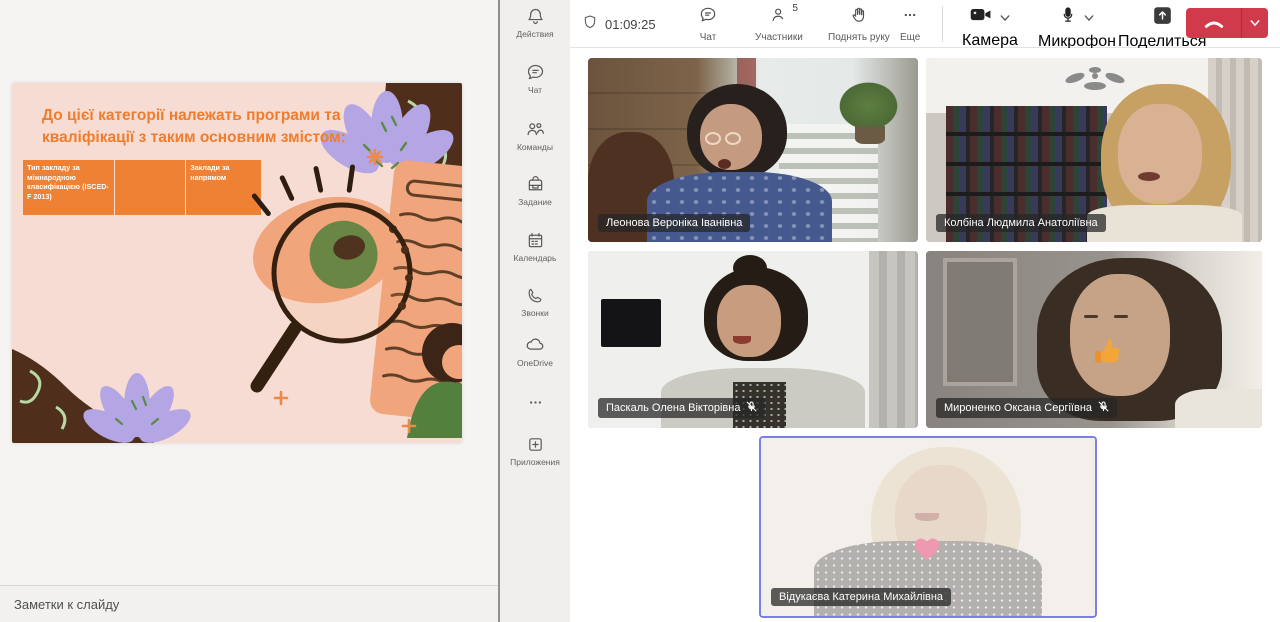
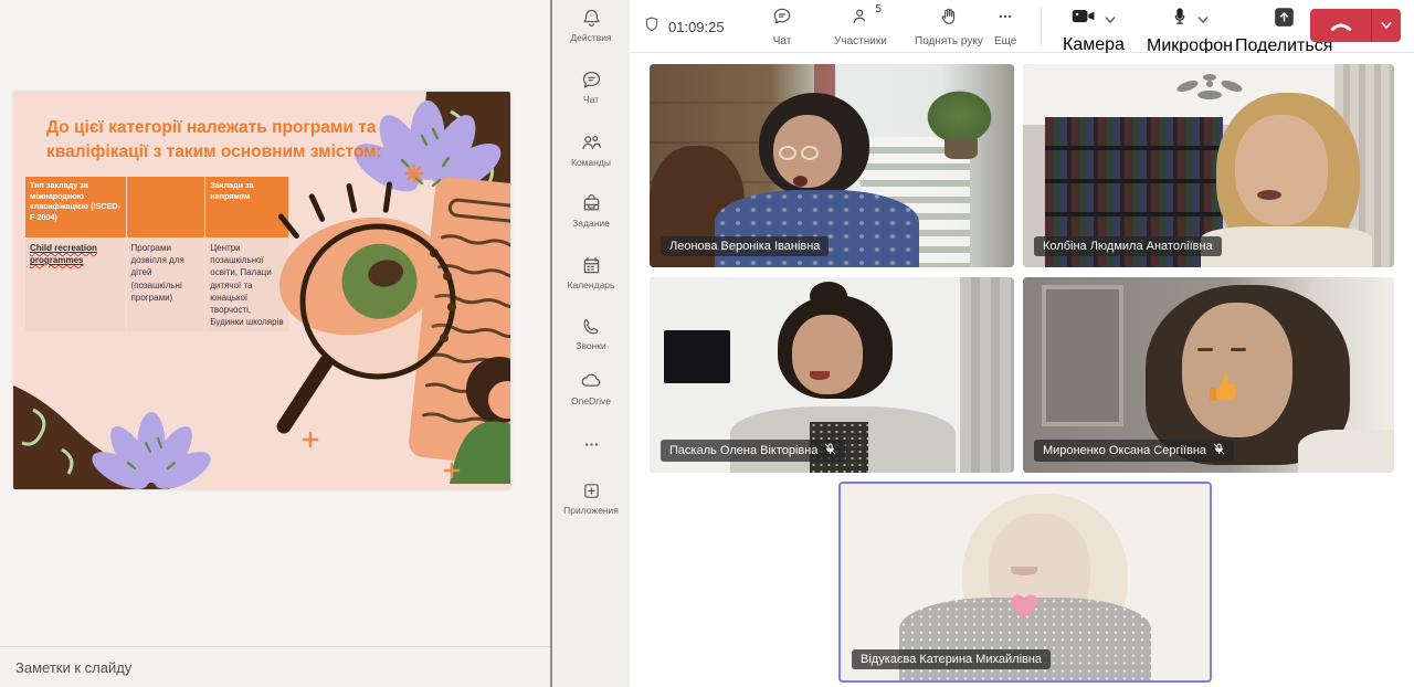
  До цієї категорії належать програми та кваліфікації з таким основним змістом:
- Тип закладу за міжнародною класифікацією (ISCED-F 2013)		Заклади за напрямом
+ Тип закладу за міжнародною класифікацією (ISCED-F 2004)		Заклади за напрямом
+ Child recreation programmes	Програми дозвілля для дітей (позашкільні програми)	Центри позашкільної освіти, Палаци дитячої та юнацької творчості, Будинки школярів
  Заметки к слайду
  Действия
  Чат
  Команды
  Задание
  Календарь
  Звонки
  OneDrive
  Приложения
  01:09:25
  Чат
  5
  Участники
  Поднять руку
  Еще
  Камера
  Микрофон
  Поделиться
  Леонова Вероніка Іванівна
  Колбіна Людмила Анатоліївна
  Паскаль Олена Вікторівна
  Мироненко Оксана Сергіївна
  Відукаєва Катерина Михайлівна
